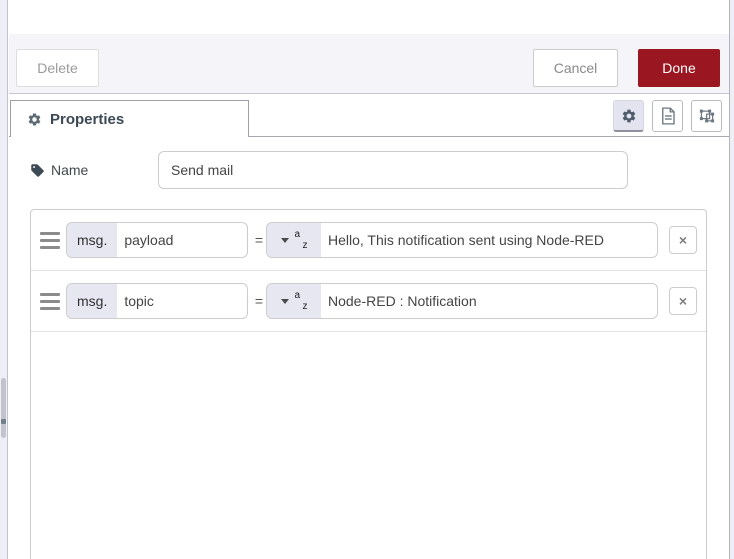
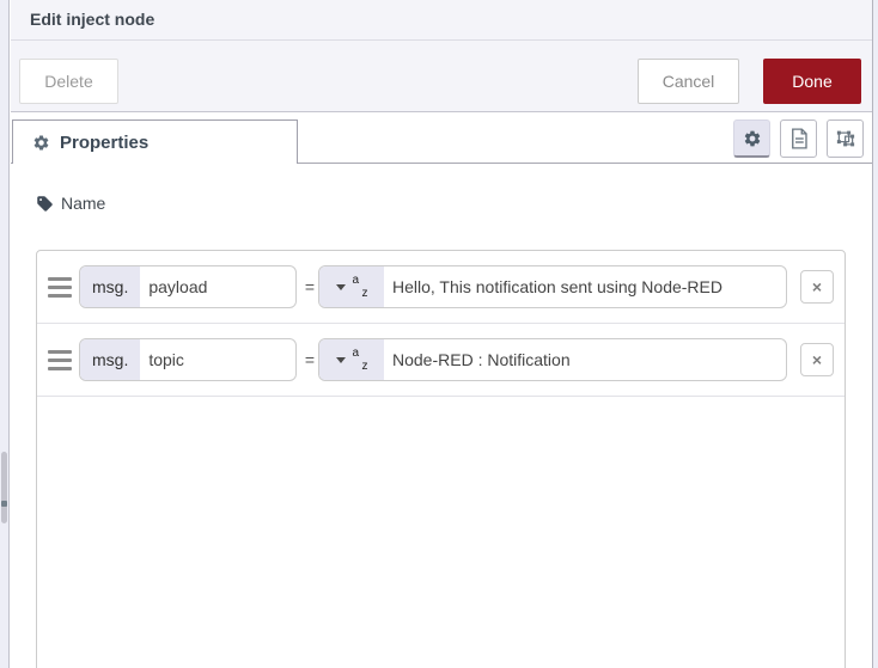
+ Edit inject node
  Delete
  Cancel
  Done
  Properties
  Name
- Send mail
  msg.
  payload
  =
  a
  z
  Hello, This notification sent using Node-RED
  ×
  msg.
  topic
  =
  a
  z
  Node-RED : Notification
  ×
